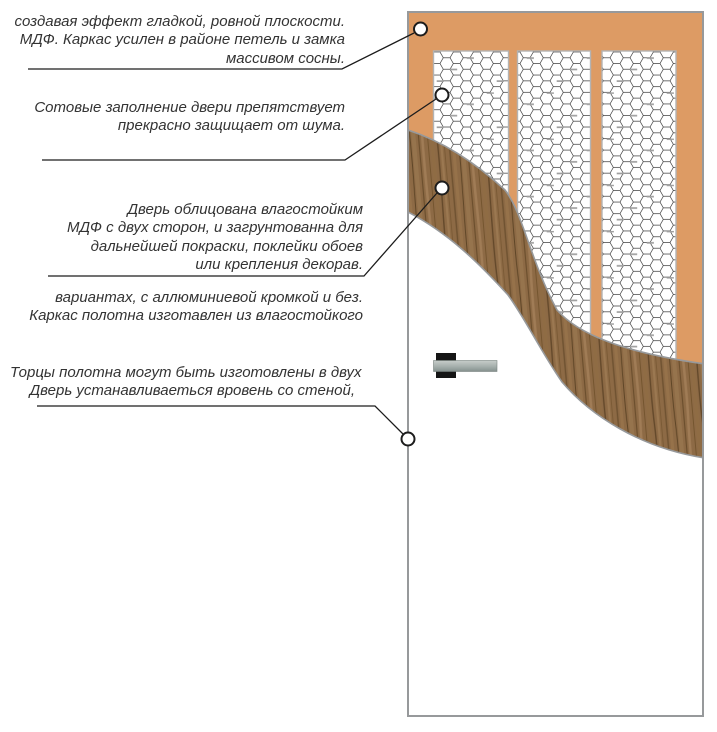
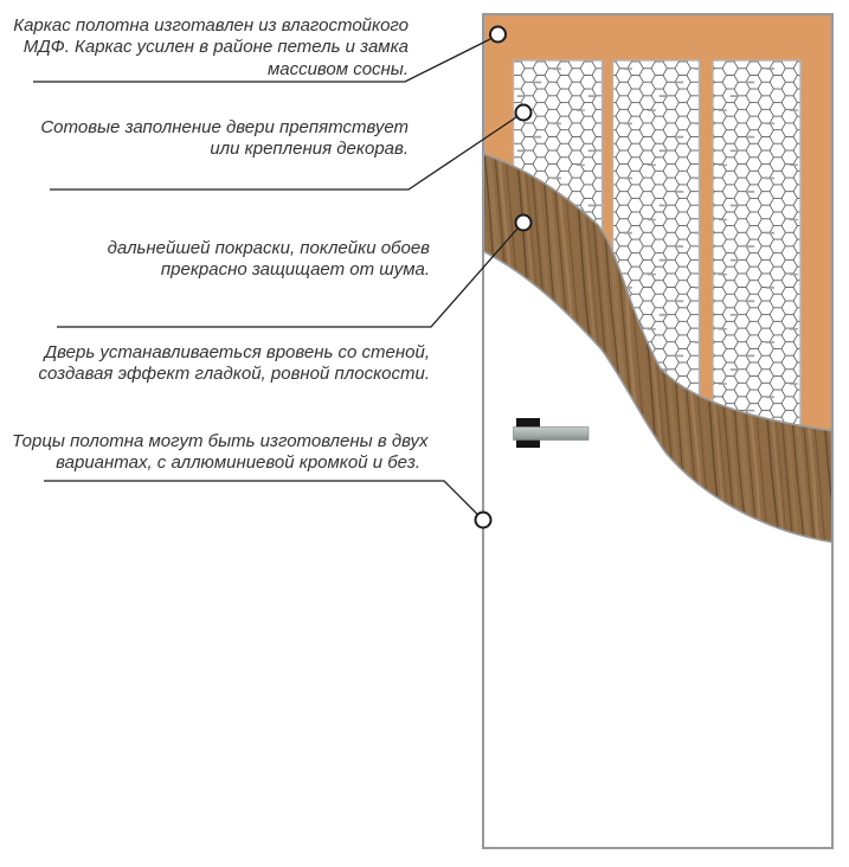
- создавая эффект гладкой, ровной плоскости.
+ Каркас полотна изготавлен из влагостойкого
  МДФ. Каркас усилен в районе петель и замка
  массивом сосны.
  Сотовые заполнение двери препятствует
- прекрасно защищает от шума.
+ или крепления декорав.
- Дверь облицована влагостойким
- МДФ с двух сторон, и загрунтованна для
  дальнейшей покраски, поклейки обоев
- или крепления декорав.
+ прекрасно защищает от шума.
- вариантах, с аллюминиевой кромкой и без.
+ Дверь устанавливаеться вровень со стеной,
- Каркас полотна изготавлен из влагостойкого
+ создавая эффект гладкой, ровной плоскости.
  Торцы полотна могут быть изготовлены в двух
- Дверь устанавливаеться вровень со стеной,
+ вариантах, с аллюминиевой кромкой и без.
